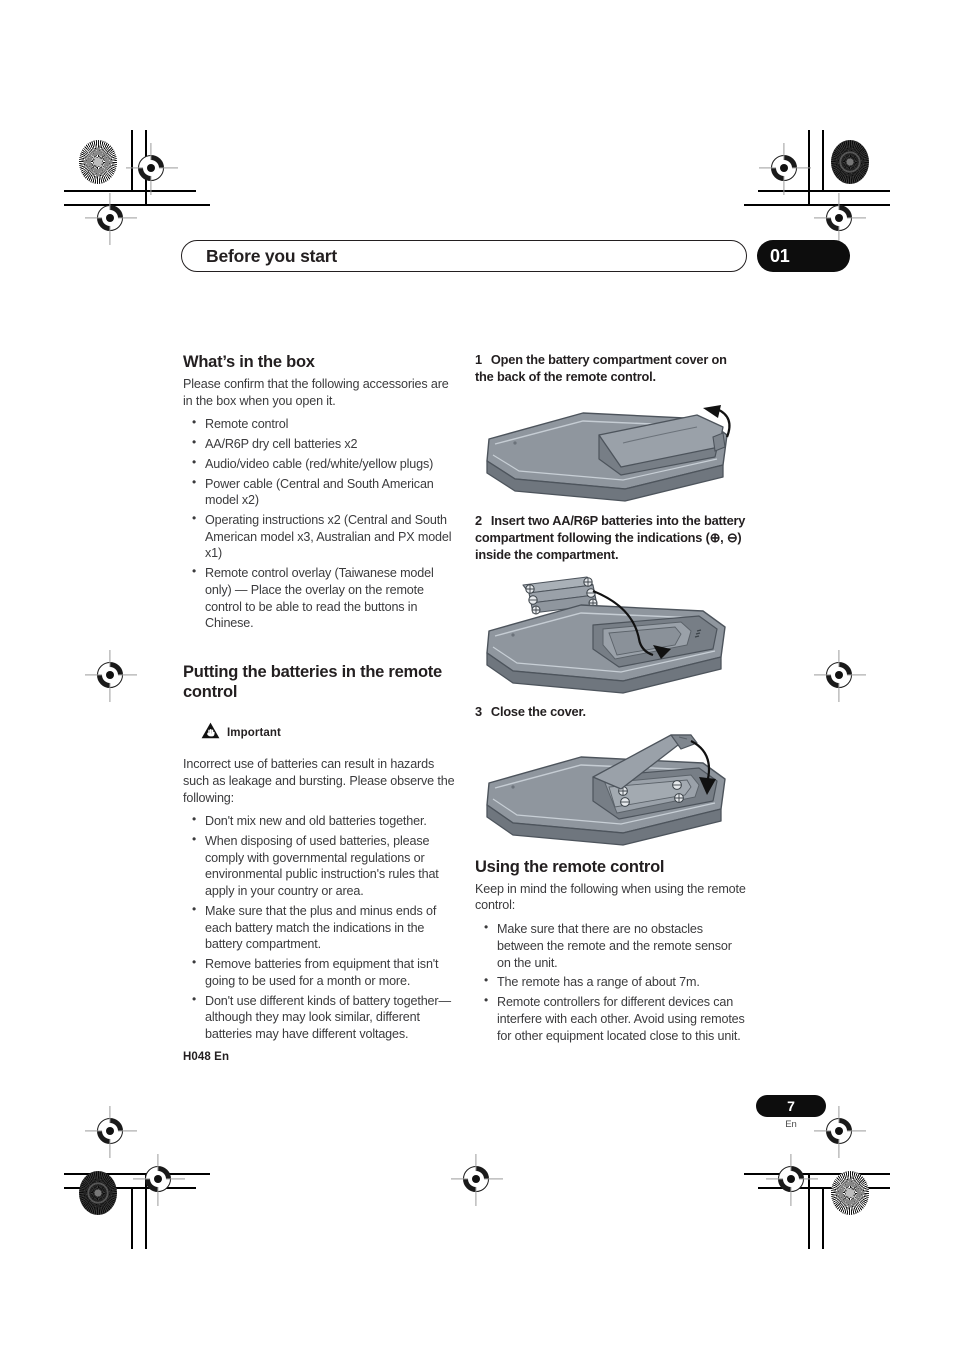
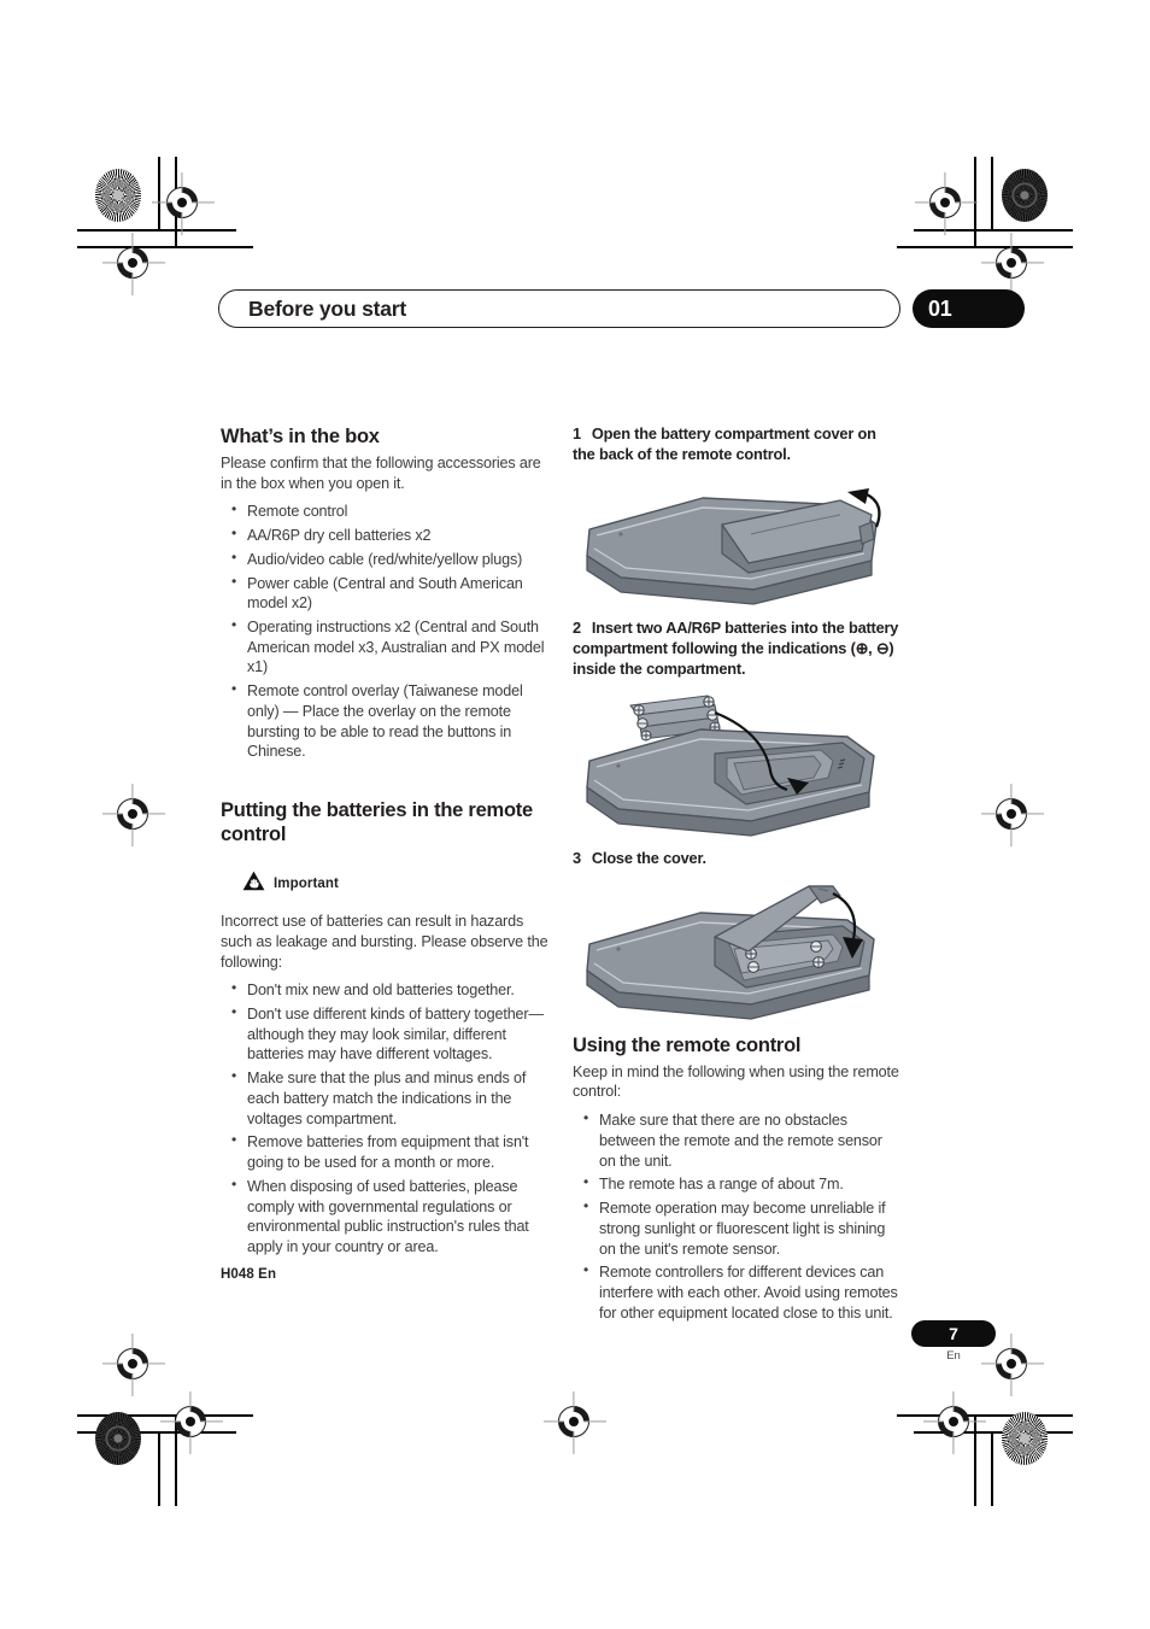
  Before you start
  01
  What’s in the box
  Please confirm that the following accessories are in the box when you open it.
  Remote control
  AA/R6P dry cell batteries x2
  Audio/video cable (red/white/yellow plugs)
  Power cable (Central and South American model x2)
  Operating instructions x2 (Central and South American model x3, Australian and PX model x1)
- Remote control overlay (Taiwanese model only) — Place the overlay on the remote control to be able to read the buttons in Chinese.
+ Remote control overlay (Taiwanese model only) — Place the overlay on the remote bursting to be able to read the buttons in Chinese.
  Putting the batteries in the remote control
  Important
  Incorrect use of batteries can result in hazards such as leakage and bursting. Please observe the following:
  Don't mix new and old batteries together.
- When disposing of used batteries, please comply with governmental regulations or environmental public instruction's rules that apply in your country or area.
+ Don't use different kinds of battery together—although they may look similar, different batteries may have different voltages.
- Make sure that the plus and minus ends of each battery match the indications in the battery compartment.
+ Make sure that the plus and minus ends of each battery match the indications in the voltages compartment.
  Remove batteries from equipment that isn't going to be used for a month or more.
- Don't use different kinds of battery together—although they may look similar, different batteries may have different voltages.
+ When disposing of used batteries, please comply with governmental regulations or environmental public instruction's rules that apply in your country or area.
  H048 En
  1 Open the battery compartment cover on the back of the remote control.
  2 Insert two AA/R6P batteries into the battery compartment following the indications (⊕, ⊖) inside the compartment.
  3 Close the cover.
  Using the remote control
  Keep in mind the following when using the remote control:
  Make sure that there are no obstacles between the remote and the remote sensor on the unit.
  The remote has a range of about 7m.
+ Remote operation may become unreliable if strong sunlight or fluorescent light is shining on the unit's remote sensor.
  Remote controllers for different devices can interfere with each other. Avoid using remotes for other equipment located close to this unit.
  7
  En
